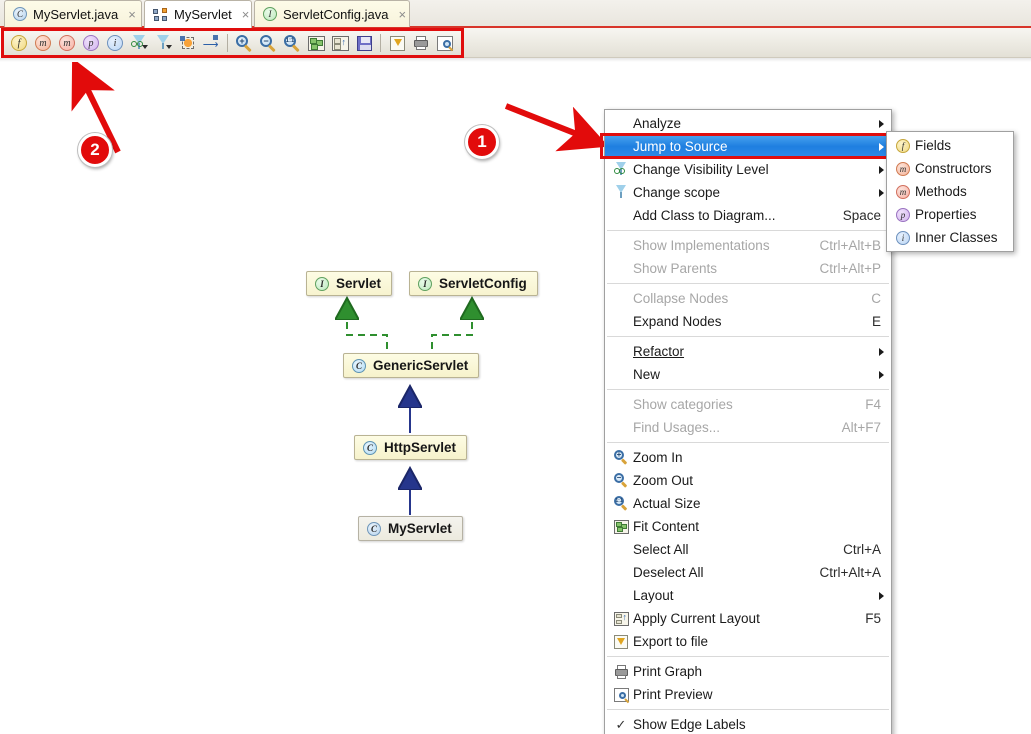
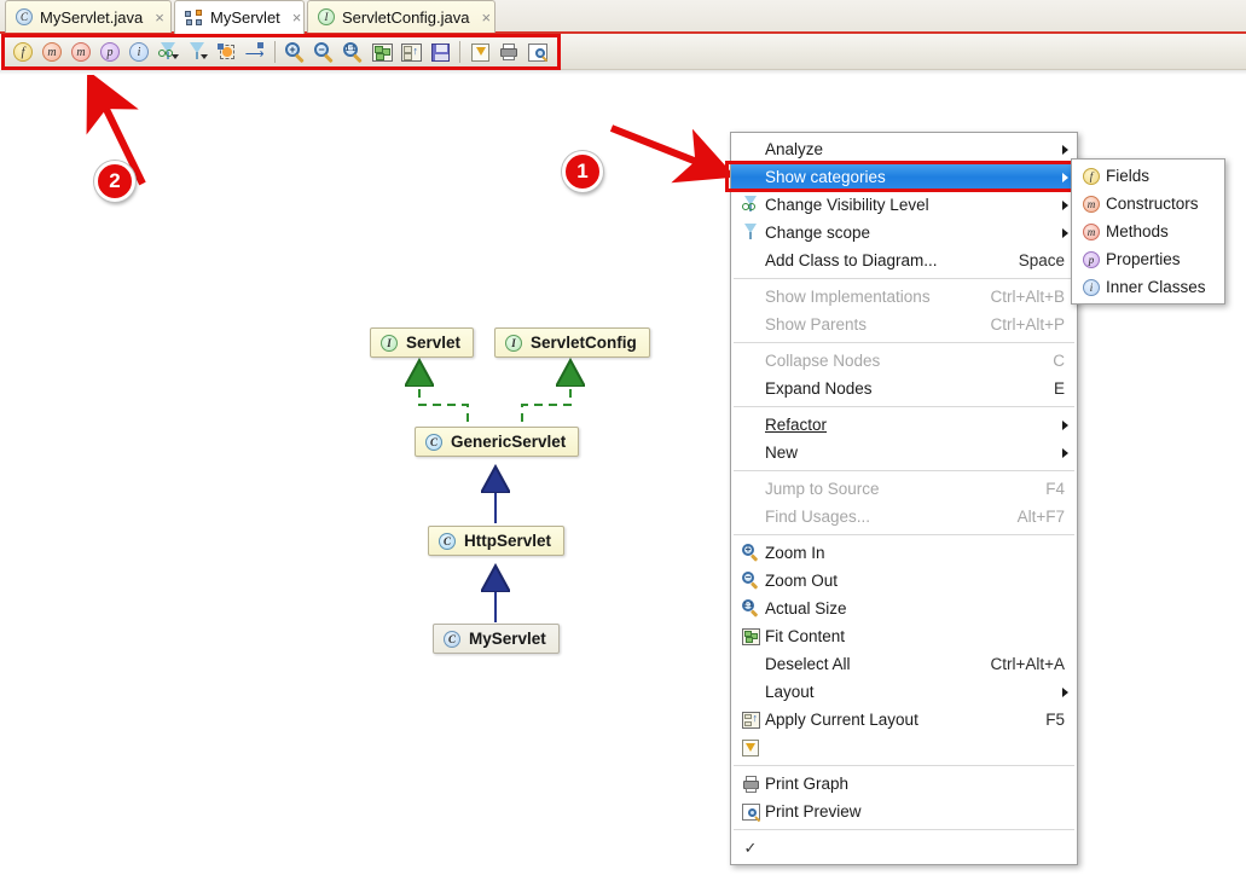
  C
  MyServlet.java
  ×
  MyServlet
  ×
  I
  ServletConfig.java
  ×
  f
  m
  m
  p
  i
  ⟶
  +
  −
  ↑
  2
  1
  I
  Servlet
  I
  ServletConfig
  C
  GenericServlet
  C
  HttpServlet
  C
  MyServlet
  Analyze
- Jump to Source
+ Show categories
  Change Visibility Level
  Change scope
  Add Class to Diagram...
  Space
  Show Implementations
  Ctrl+Alt+B
  Show Parents
  Ctrl+Alt+P
  Collapse Nodes
  C
  Expand Nodes
  E
  Refactor
  New
- Show categories
+ Jump to Source
  F4
  Find Usages...
  Alt+F7
  +
  Zoom In
  −
  Zoom Out
  Actual Size
  Fit Content
- Select All
- Ctrl+A
  Deselect All
  Ctrl+Alt+A
  Layout
  ↑
  Apply Current Layout
  F5
- Export to file
  Print Graph
  Print Preview
  ✓
- Show Edge Labels
  f
  Fields
  m
  Constructors
  m
  Methods
  p
  Properties
  i
  Inner Classes
